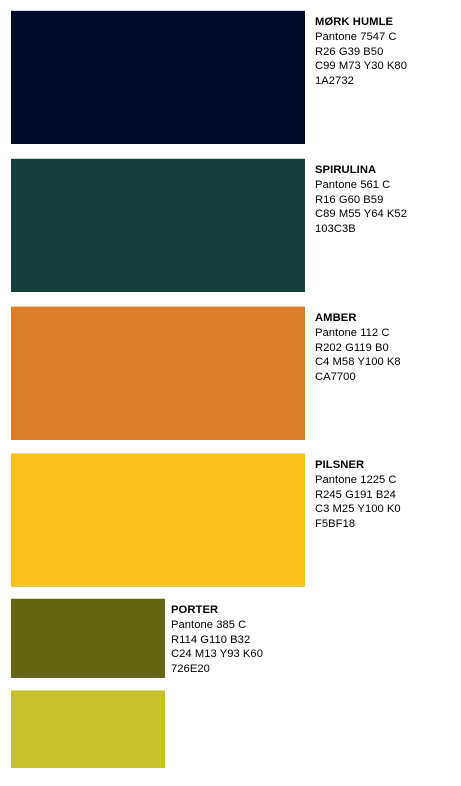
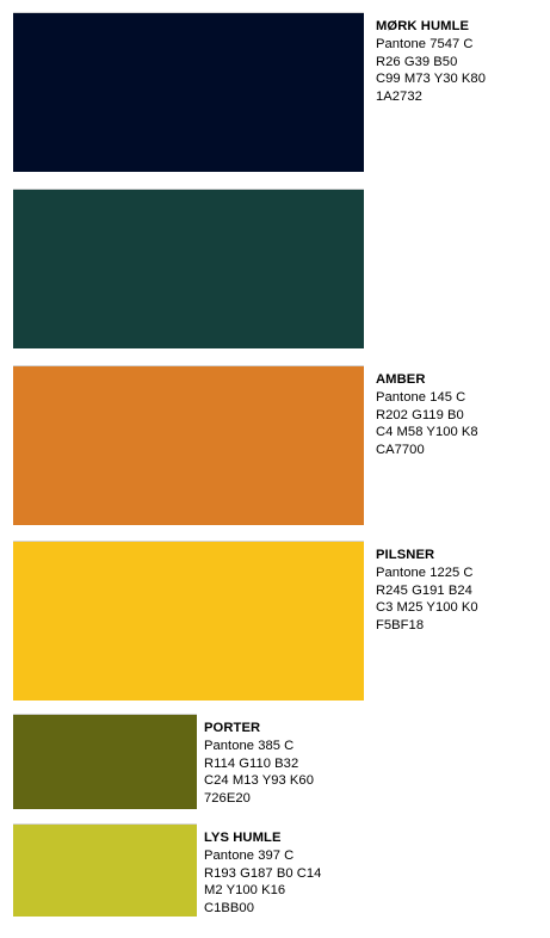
  MØRK HUMLE
  Pantone 7547 C
  R26 G39 B50
  C99 M73 Y30 K80
  1A2732
- SPIRULINA
- Pantone 561 C
- R16 G60 B59
- C89 M55 Y64 K52
- 103C3B
  AMBER
- Pantone 112 C
+ Pantone 145 C
  R202 G119 B0
  C4 M58 Y100 K8
  CA7700
  PILSNER
  Pantone 1225 C
  R245 G191 B24
  C3 M25 Y100 K0
  F5BF18
  PORTER
  Pantone 385 C
  R114 G110 B32
  C24 M13 Y93 K60
  726E20
+ LYS HUMLE
+ Pantone 397 C
+ R193 G187 B0 C14
+ M2 Y100 K16
+ C1BB00
